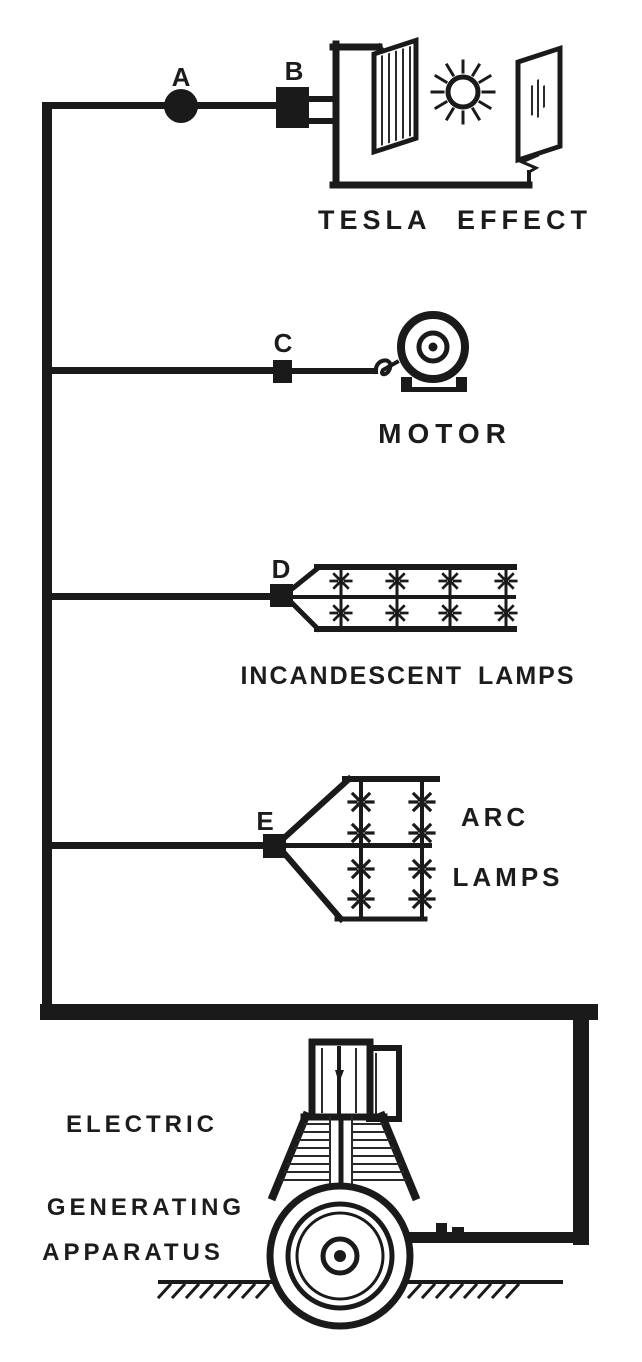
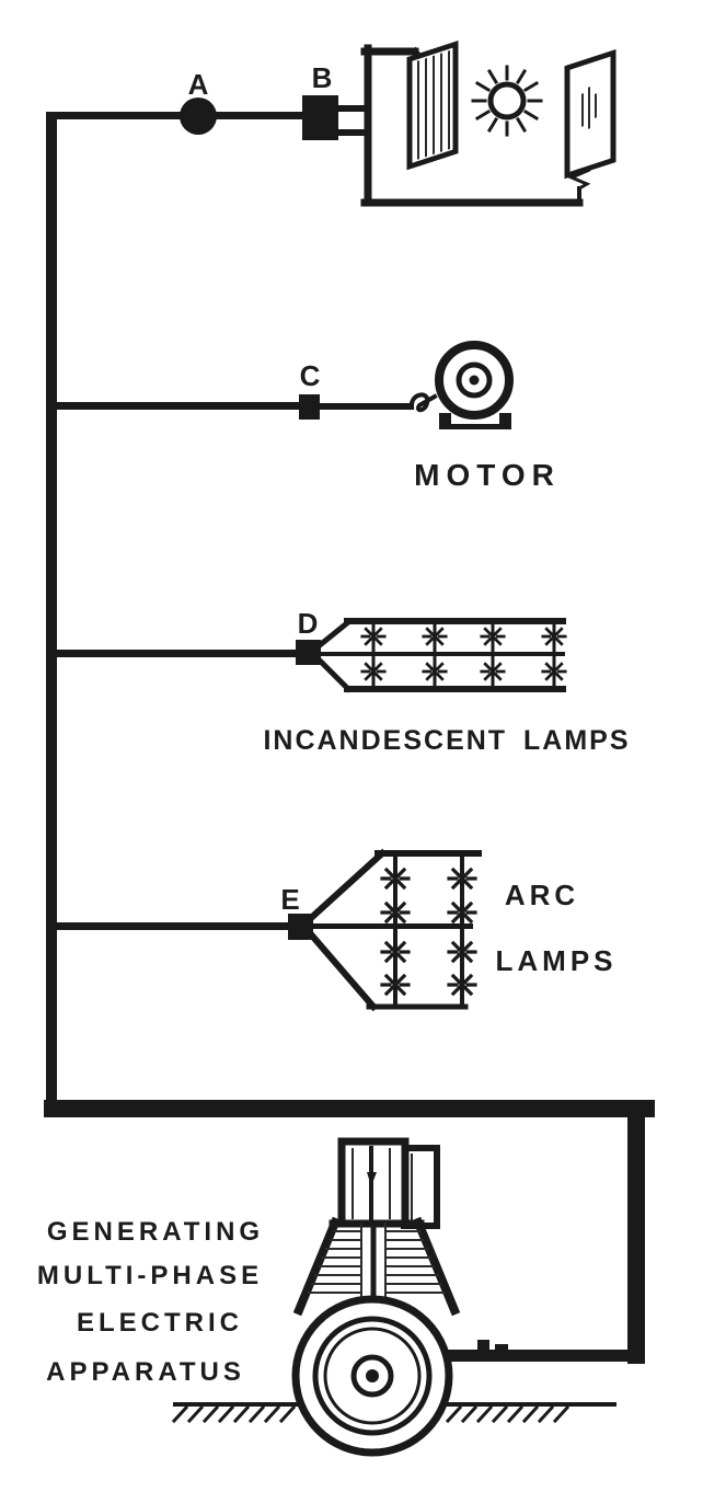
  A
  B
- TESLA EFFECT
  C
  MOTOR
  D
  INCANDESCENT LAMPS
  E
  ARC
  LAMPS
- ELECTRIC
+ GENERATING
+ MULTI-PHASE
- GENERATING
+ ELECTRIC
  APPARATUS
